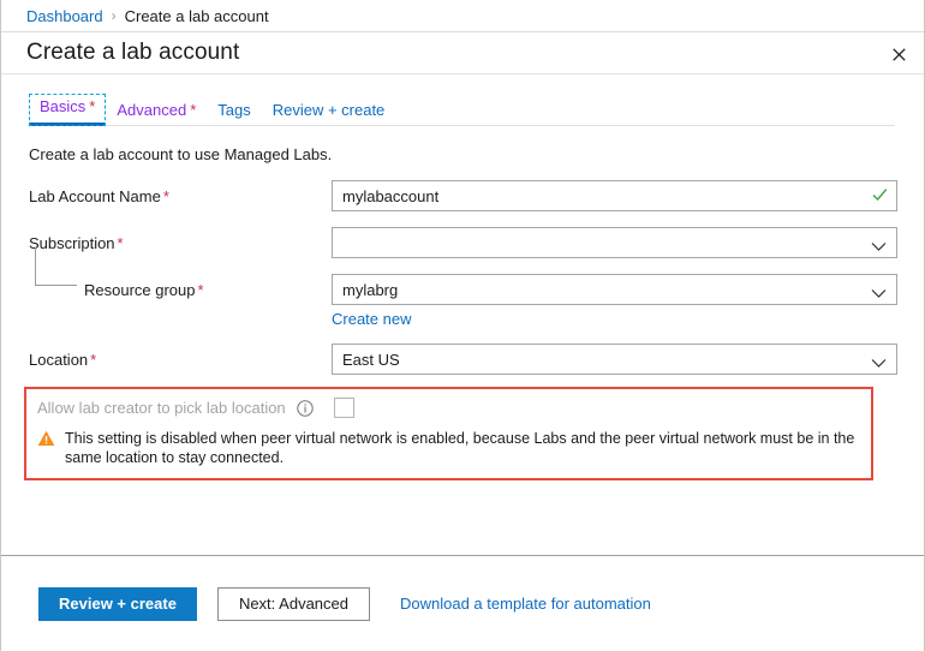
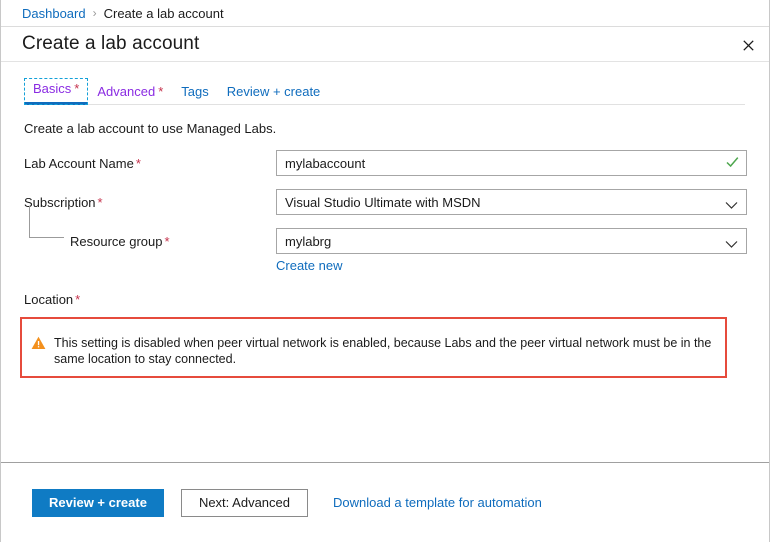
  Dashboard
  ›
  Create a lab account
  Create a lab account
  Basics *
  Advanced *
  Tags
  Review + create
  Create a lab account to use Managed Labs.
  Lab Account Name *
  mylabaccount
  Subscription *
+ Visual Studio Ultimate with MSDN
  Resource group *
  mylabrg
  Create new
  Location *
- East US
- Allow lab creator to pick lab location
  This setting is disabled when peer virtual network is enabled, because Labs and the peer virtual network must be in the same location to stay connected.
  Review + create
  Next: Advanced
  Download a template for automation
